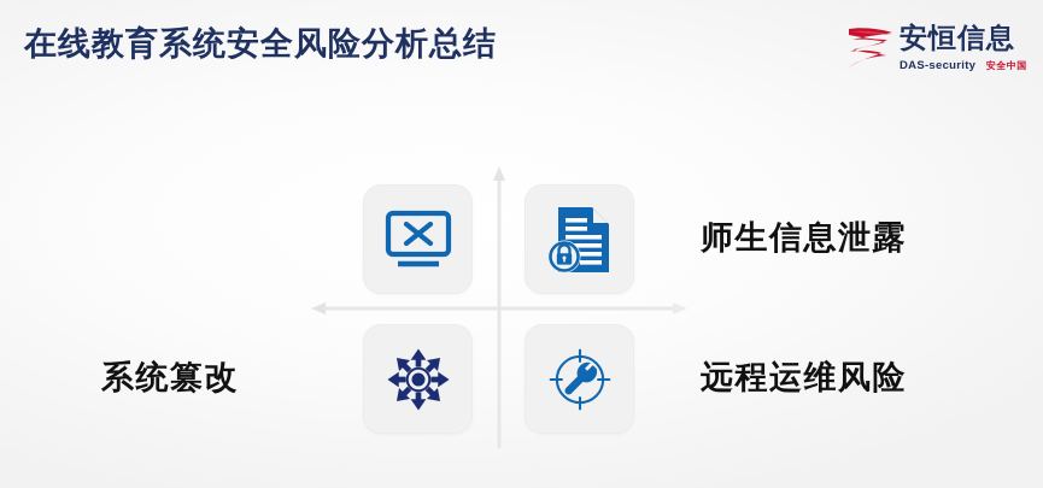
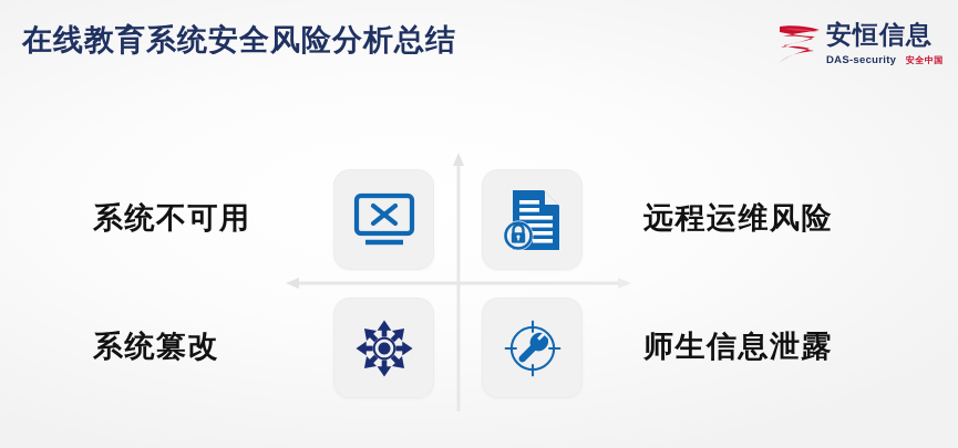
  在线教育系统安全风险分析总结
  安恒信息
  DAS-security 安全中国
+ 系统不可用
- 师生信息泄露
+ 远程运维风险
  系统篡改
- 远程运维风险
+ 师生信息泄露
